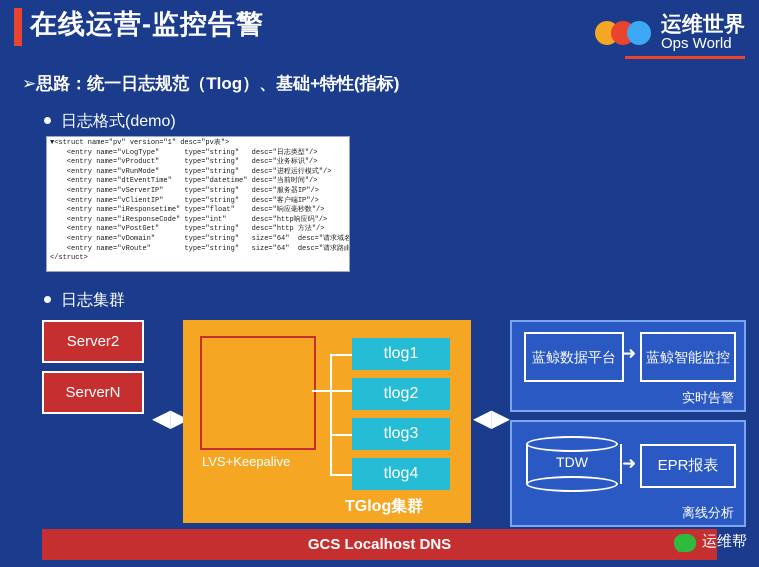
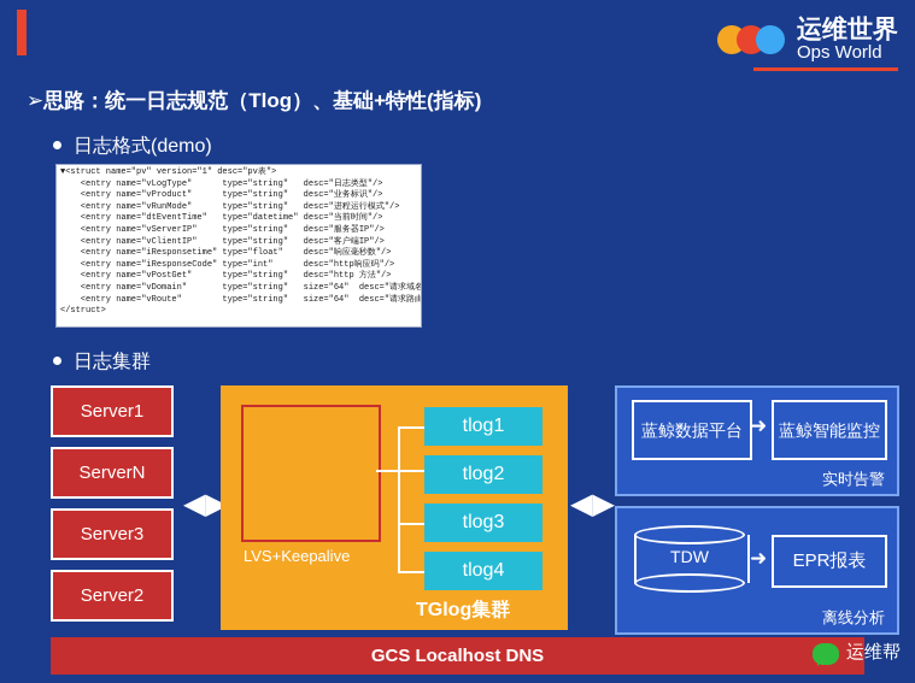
- 在线运营-监控告警
  运维世界
  Ops World
  ➢思路：统一日志规范（Tlog）、基础+特性(指标)
  日志格式(demo)
  ▼<struct name="pv" version="1" desc="pv表">
  <entry name="vLogType" type="string" desc="日志类型"/>
  <entry name="vProduct" type="string" desc="业务标识"/>
  <entry name="vRunMode" type="string" desc="进程运行模式"/>
  <entry name="dtEventTime" type="datetime" desc="当前时间"/>
  <entry name="vServerIP" type="string" desc="服务器IP"/>
  <entry name="vClientIP" type="string" desc="客户端IP"/>
  <entry name="iResponsetime" type="float" desc="响应毫秒数"/>
  <entry name="iResponseCode" type="int" desc="http响应码"/>
  <entry name="vPostGet" type="string" desc="http 方法"/>
  <entry name="vDomain" type="string" size="64" desc="请求域名
  <entry name="vRoute" type="string" size="64" desc="请求路由
  </struct>
  日志集群
+ Server1
- Server2
+ ServerN
+ Server3
- ServerN
+ Server2
  ◀▶
  LVS+Keepalive
  tlog1
  tlog2
  tlog3
  tlog4
  TGlog集群
  ◀▶
  蓝鲸数据平台
  ➜
  蓝鲸智能监控
  实时告警
  TDW
  ➜
  EPR报表
  离线分析
  GCS Localhost DNS
  运维帮
